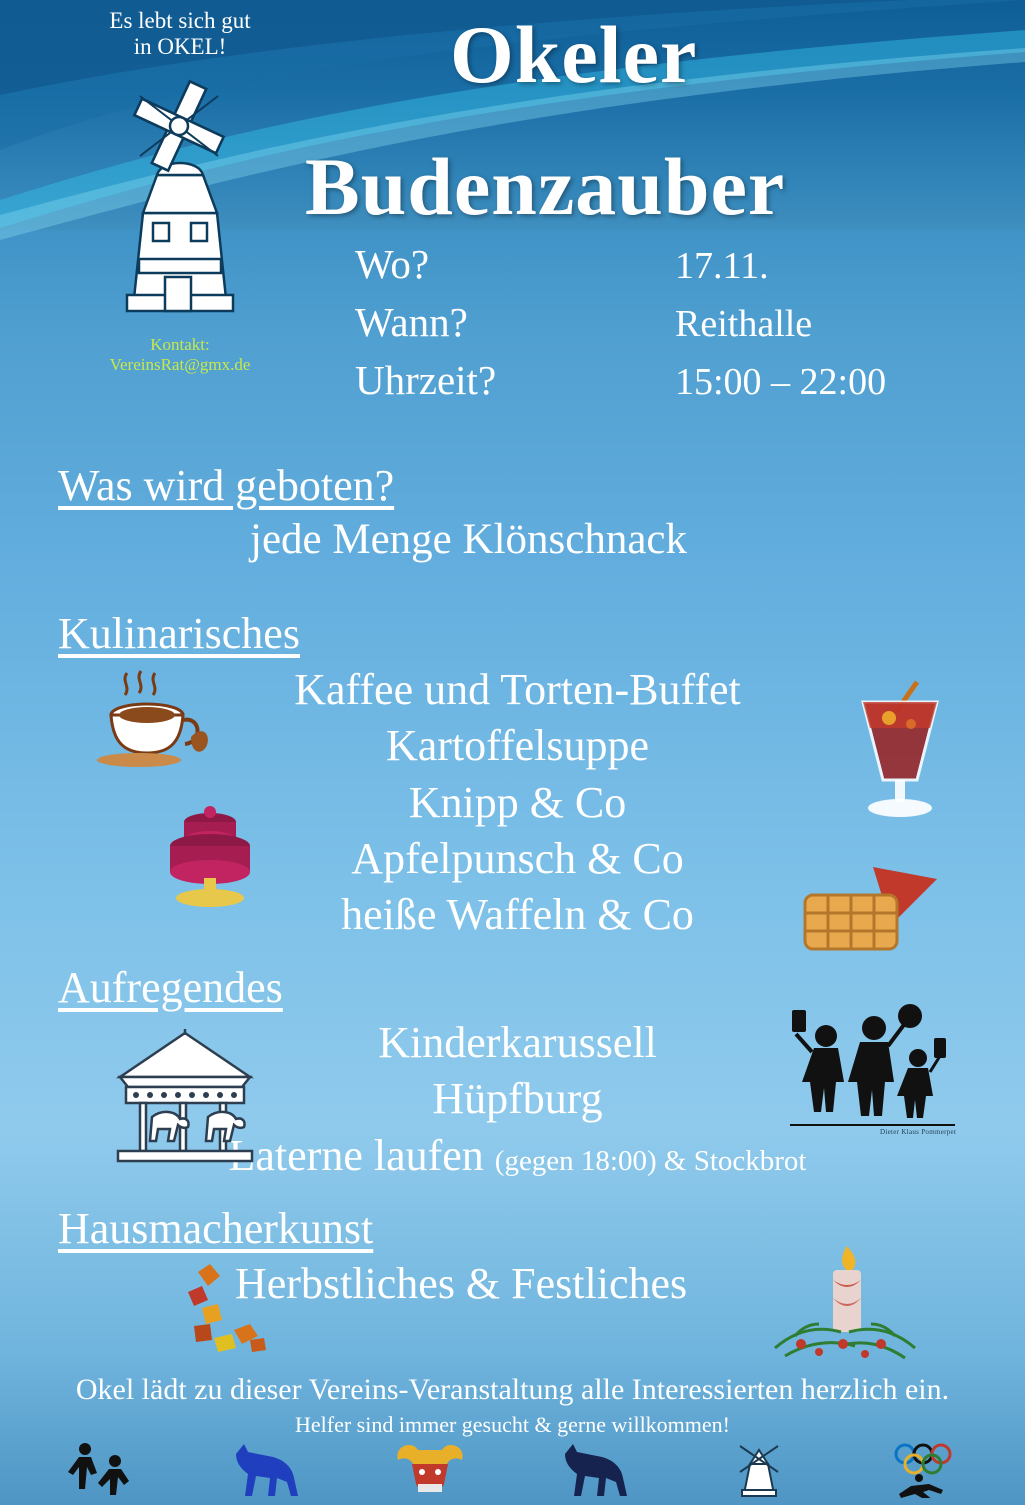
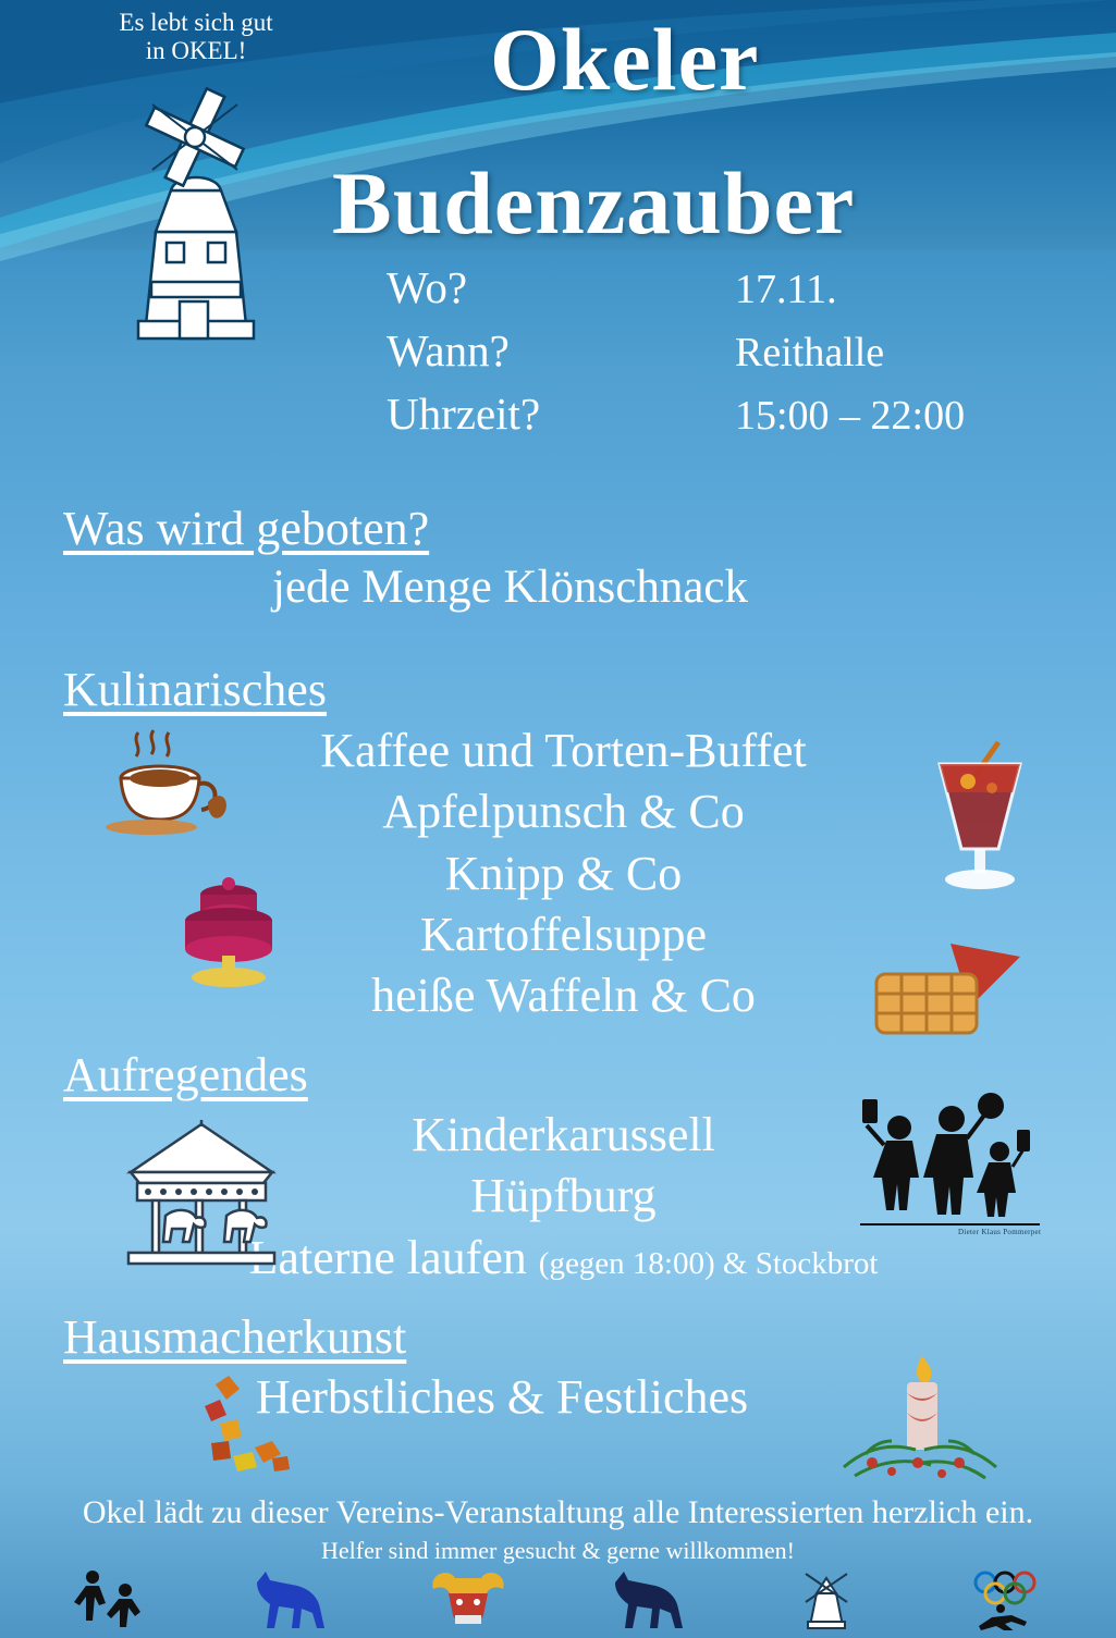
  Es lebt sich gut
  in OKEL!
- Kontakt:
- VereinsRat@gmx.de
  Okeler
  Budenzauber
  Wo?
  17.11.
  Wann?
  Reithalle
  Uhrzeit?
  15:00 – 22:00
  Was wird geboten?
  jede Menge Klönschnack
  Kulinarisches
  Kaffee und Torten-Buffet
- Kartoffelsuppe
+ Apfelpunsch & Co
  Knipp & Co
- Apfelpunsch & Co
+ Kartoffelsuppe
  heiße Waffeln & Co
  Aufregendes
  Kinderkarussell
  Hüpfburg
  aterne laufen (gegen 18:00) & Stockbrot
  Dieter Klaus Pommerpet
  Hausmacherkunst
  Herbstliches & Festliches
  Okel lädt zu dieser Vereins-Veranstaltung alle Interessierten herzlich ein.
  Helfer sind immer gesucht & gerne willkommen!
